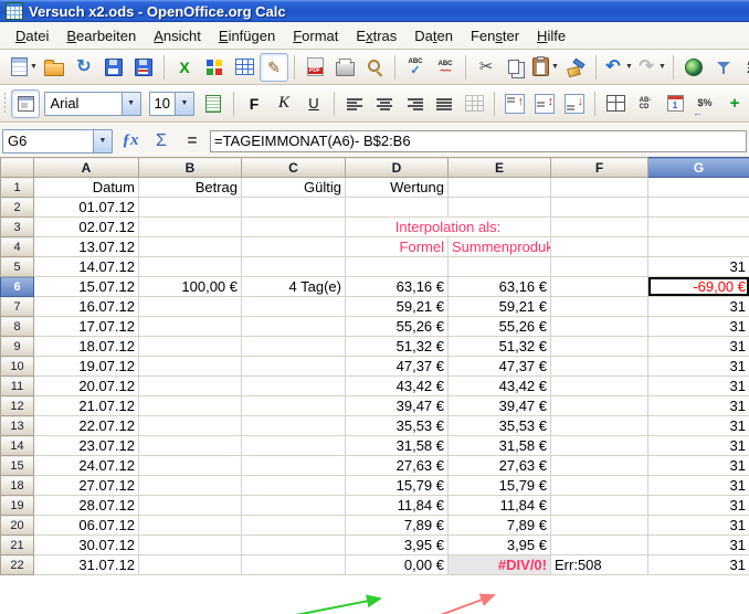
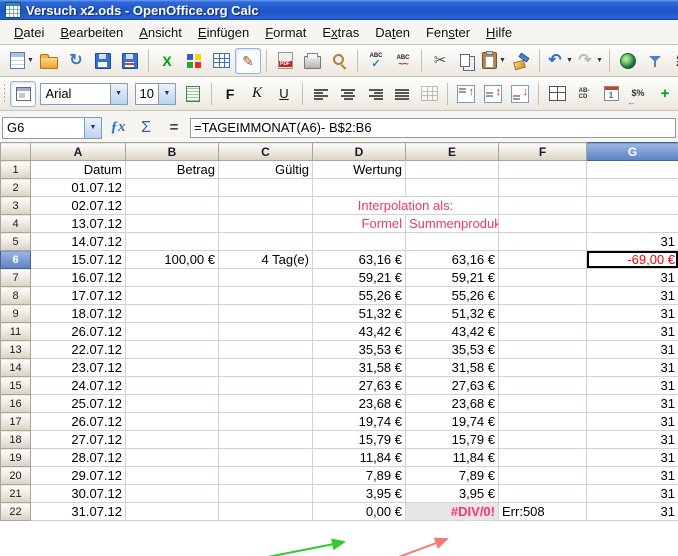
  Versuch x2.ods - OpenOffice.org Calc
  Datei
  Bearbeiten
  Ansicht
  Einfügen
  Format
  Extras
  Daten
  Fenster
  Hilfe
  ↻
  X
  ✎
  ✂
  ↶
  ↷
  Arial
  10
  F
  K
  U
  1
  $%
  +
  G6
  ƒx
  Σ
  =
  =TAGEIMMONAT(A6)- B$2:B6
  	A	B	C	D	E	F	G
  1	Datum	Betrag	Gültig	Wertung
  2	01.07.12
  3	02.07.12			Interpolation als:
  4	13.07.12			Formel	Summenproduk
  5	14.07.12						31
  6	15.07.12	100,00 €	4 Tag(e)	63,16 €	63,16 €		-69,00 €
  7	16.07.12			59,21 €	59,21 €		31
  8	17.07.12			55,26 €	55,26 €		31
  9	18.07.12			51,32 €	51,32 €		31
- 10	19.07.12			47,37 €	47,37 €		31
- 11	20.07.12			43,42 €	43,42 €		31
+ 11	26.07.12			43,42 €	43,42 €		31
- 12	21.07.12			39,47 €	39,47 €		31
  13	22.07.12			35,53 €	35,53 €		31
  14	23.07.12			31,58 €	31,58 €		31
  15	24.07.12			27,63 €	27,63 €		31
+ 16	25.07.12			23,68 €	23,68 €		31
+ 17	26.07.12			19,74 €	19,74 €		31
  18	27.07.12			15,79 €	15,79 €		31
  19	28.07.12			11,84 €	11,84 €		31
- 20	06.07.12			7,89 €	7,89 €		31
+ 20	29.07.12			7,89 €	7,89 €		31
  21	30.07.12			3,95 €	3,95 €		31
  22	31.07.12			0,00 €	#DIV/0!	Err:508	31
